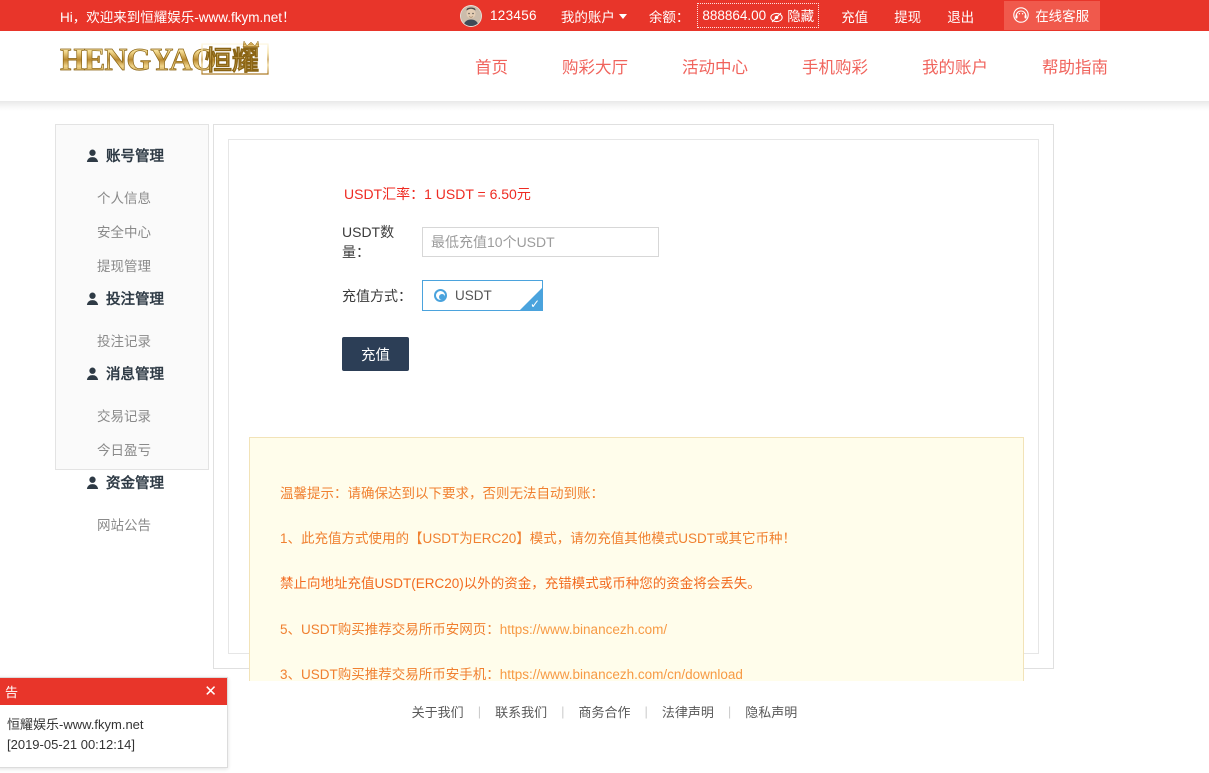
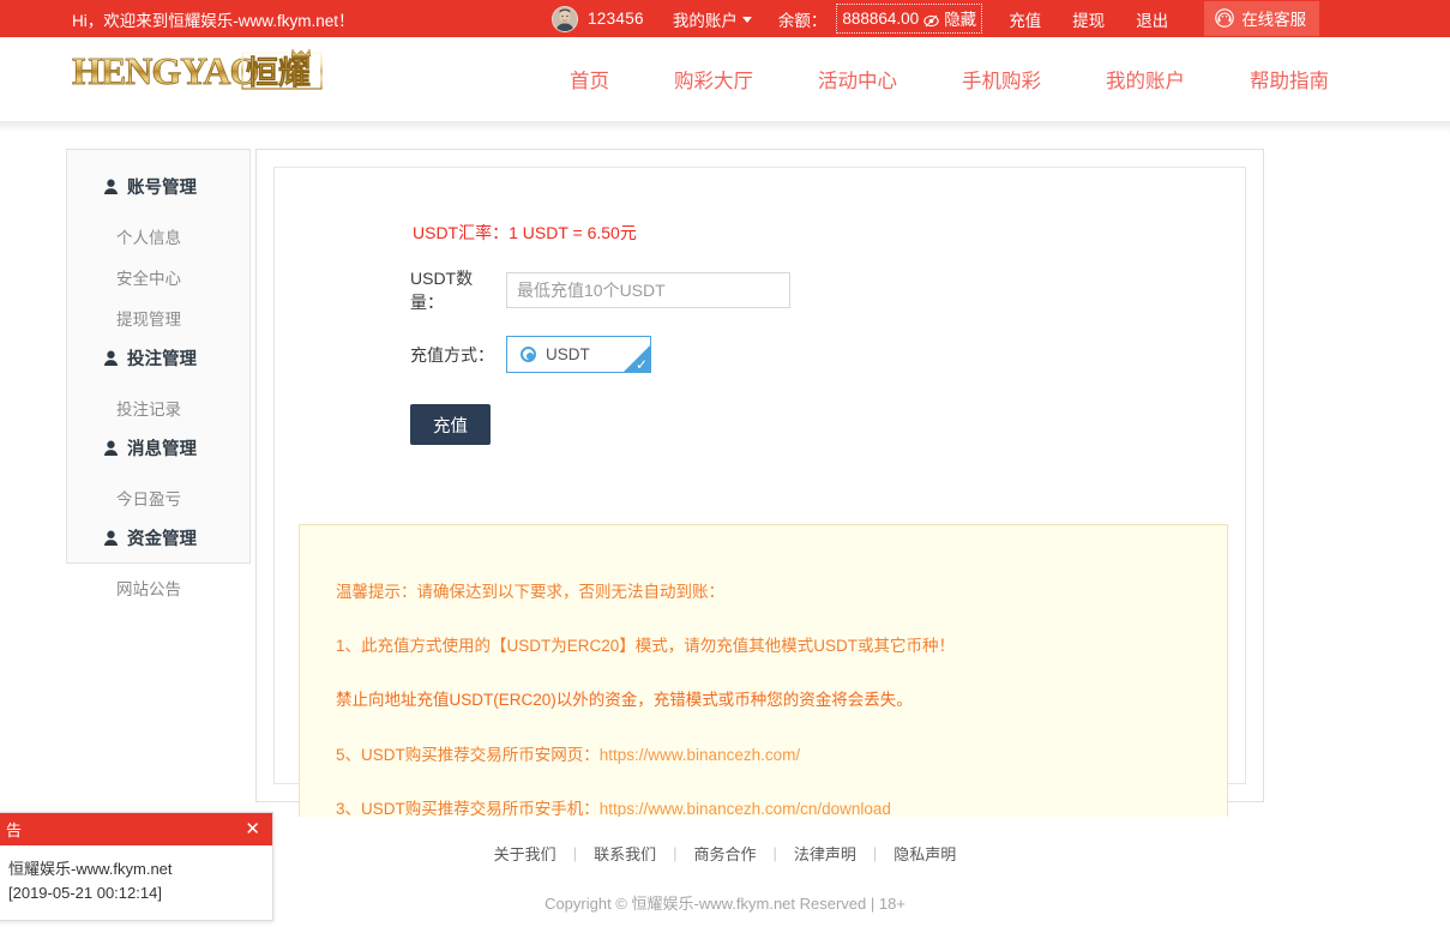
  Hi，欢迎来到恒耀娱乐-www.fkym.net！
  123456
  我的账户
  余额：
  888864.00
  隐藏
  充值
  提现
  退出
  在线客服
  HENGYAO
  恒耀
  首页
  购彩大厅
  活动中心
  手机购彩
  我的账户
  帮助指南
  账号管理
  个人信息
  安全中心
  提现管理
  投注管理
  投注记录
  消息管理
- 交易记录
  今日盈亏
  资金管理
  网站公告
  USDT汇率：1 USDT = 6.50元
  USDT数量：
  最低充值10个USDT
  充值方式：
  USDT
  ✓
  充值
  温馨提示：请确保达到以下要求，否则无法自动到账：
  1、此充值方式使用的【USDT为ERC20】模式，请勿充值其他模式USDT或其它币种！
  禁止向地址充值USDT(ERC20)以外的资金，充错模式或币种您的资金将会丢失。
  5、USDT购买推荐交易所币安网页：https://www.binancezh.com/
  3、USDT购买推荐交易所币安手机：https://www.binancezh.com/cn/download
  关于我们
  |
  联系我们
  |
  商务合作
  |
  法律声明
  |
  隐私声明
+ Copyright © 恒耀娱乐-www.fkym.net Reserved | 18+
  告
  ✕
  恒耀娱乐-www.fkym.net
  [2019-05-21 00:12:14]
